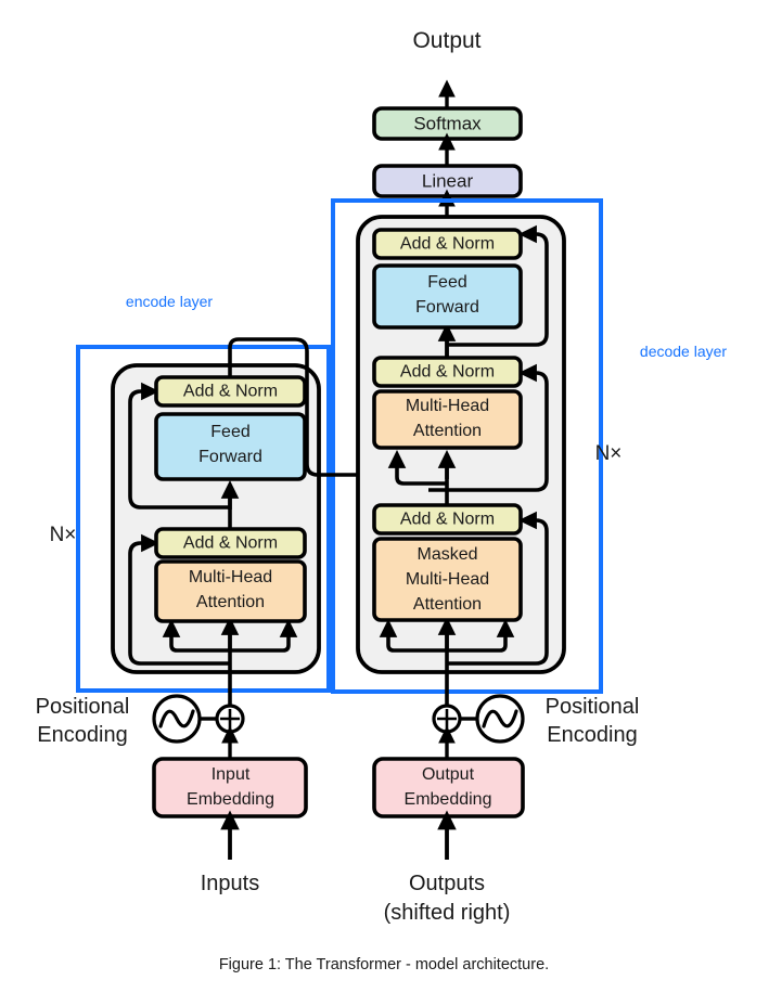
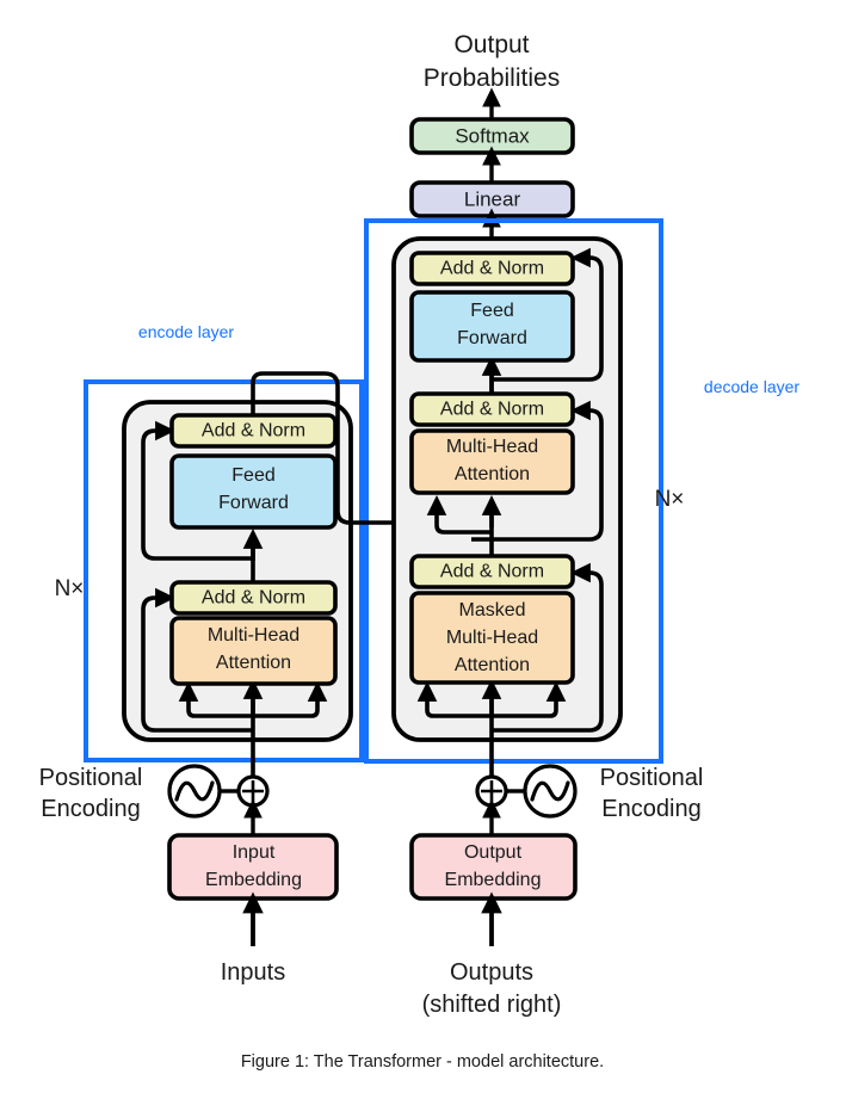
  Output
+ Probabilities
  Softmax
  Linear
  encode layer
  decode layer
  N×
  Multi-Head
  Attention
  Add & Norm
  Feed
  Forward
  Add & Norm
  N×
  Masked
  Multi-Head
  Attention
  Add & Norm
  Multi-Head
  Attention
  Add & Norm
  Feed
  Forward
  Add & Norm
  Positional
  Encoding
  Input
  Embedding
  Inputs
  Positional
  Encoding
  Output
  Embedding
  Outputs
  (shifted right)
  Figure 1: The Transformer - model architecture.
